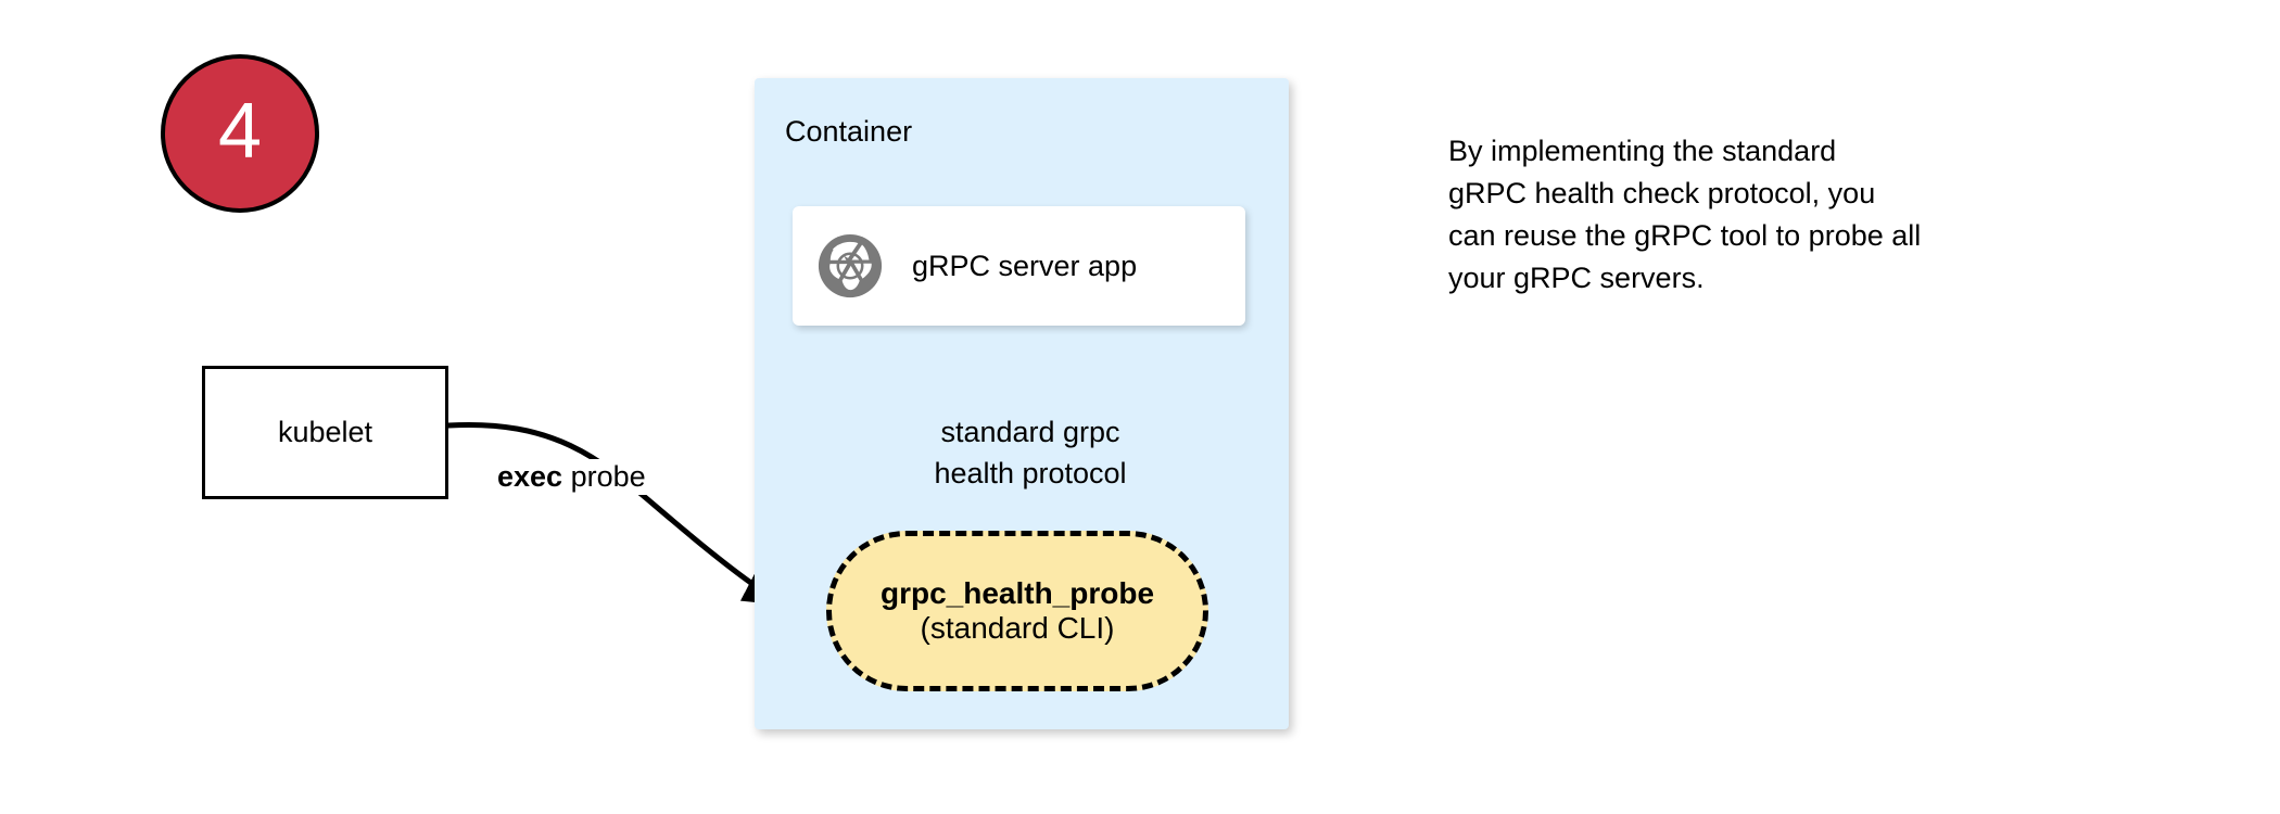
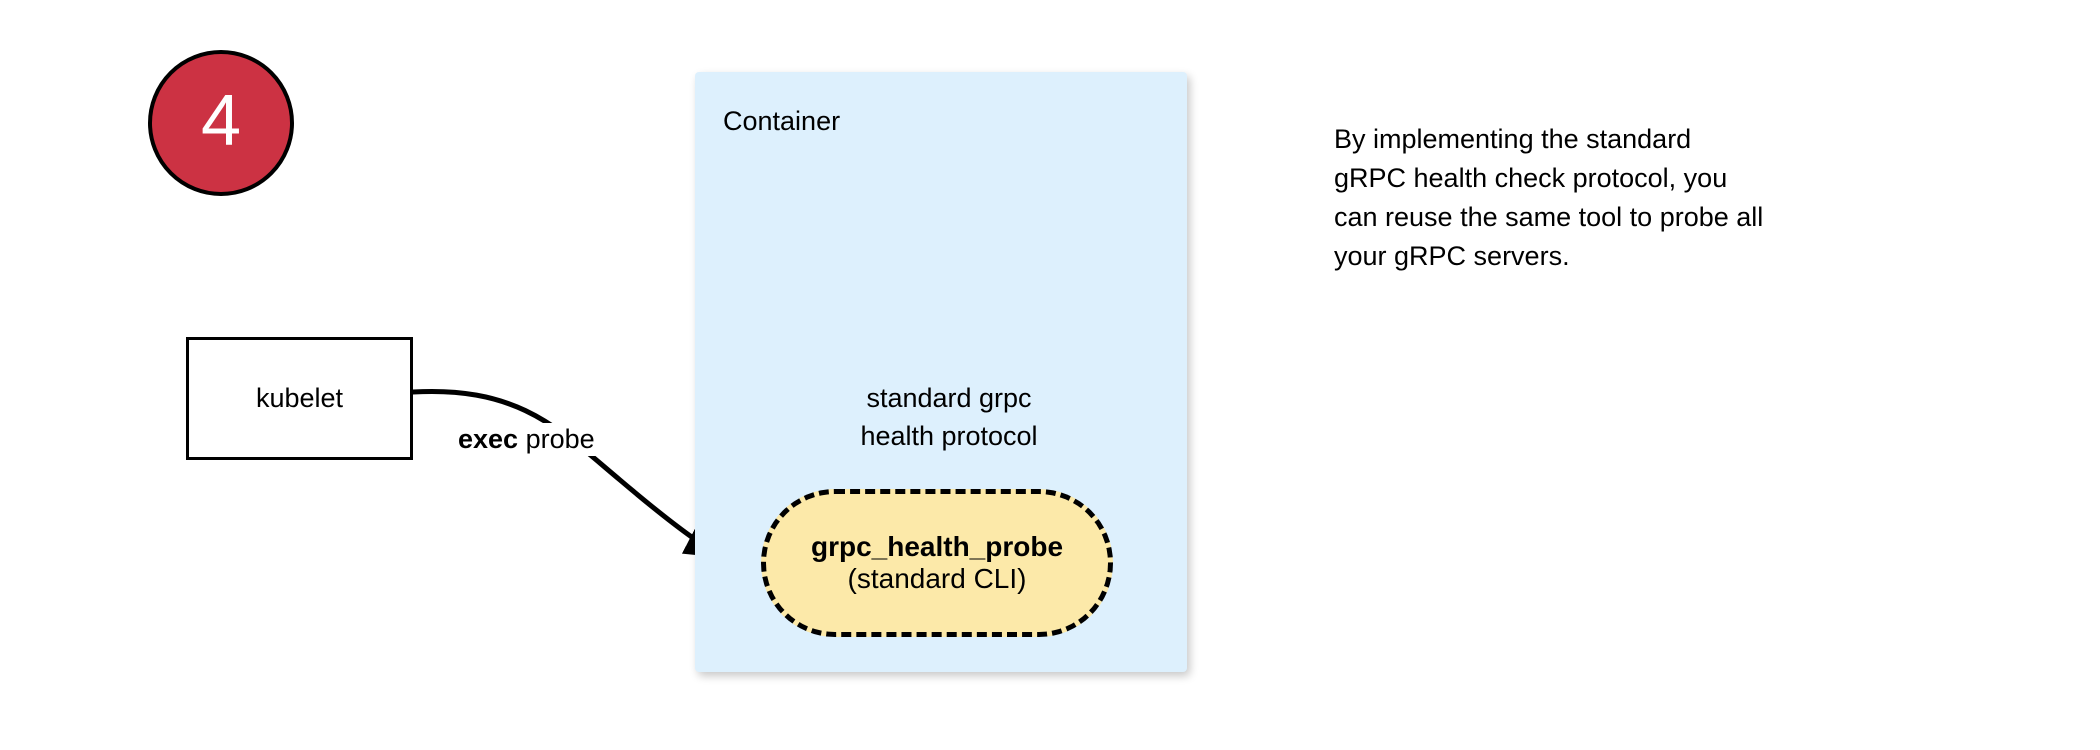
  4
  Container
- gRPC server app
  kubelet
  exec probe
  standard grpc
  health protocol
  grpc_health_probe
  (standard CLI)
  By implementing the standard
  gRPC health check protocol, you
- can reuse the gRPC tool to probe all
+ can reuse the same tool to probe all
  your gRPC servers.
